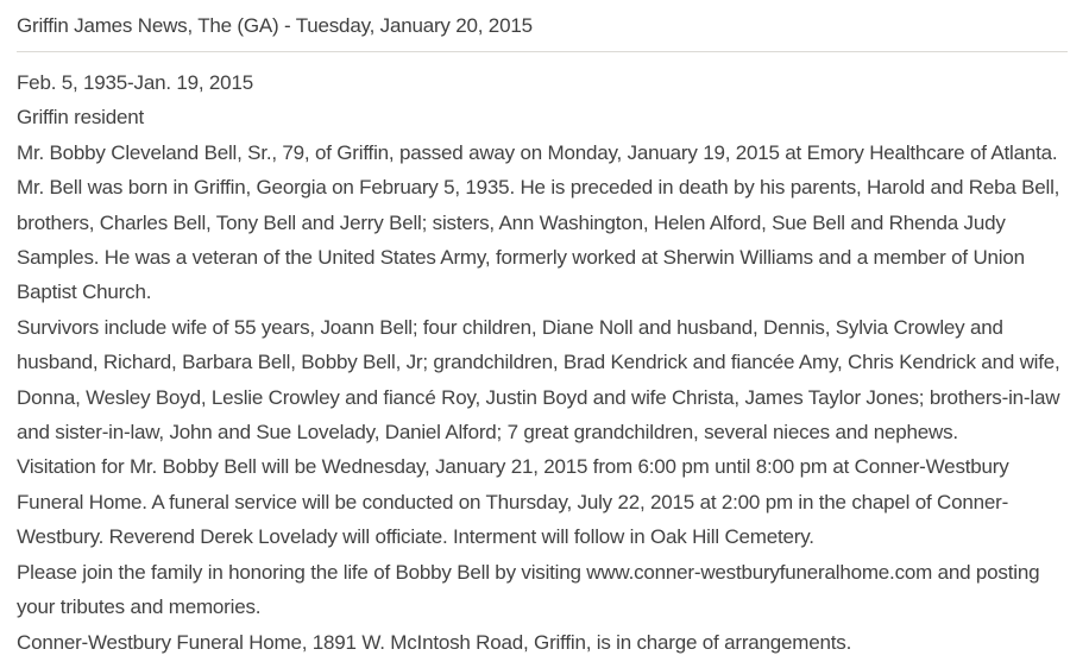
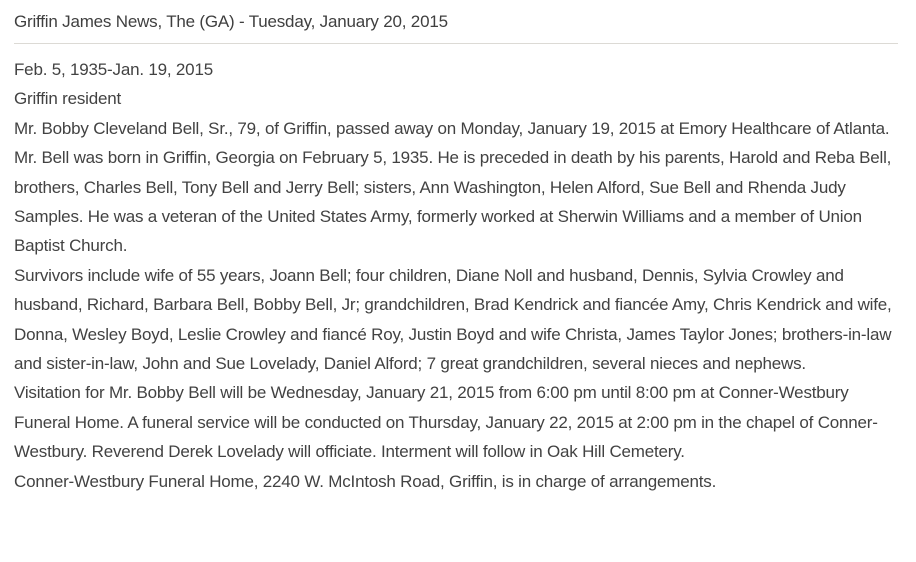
  Griffin James News, The (GA) - Tuesday, January 20, 2015
  Feb. 5, 1935-Jan. 19, 2015
  Griffin resident
  Mr. Bobby Cleveland Bell, Sr., 79, of Griffin, passed away on Monday, January 19, 2015 at Emory Healthcare of Atlanta. Mr. Bell was born in Griffin, Georgia on February 5, 1935. He is preceded in death by his parents, Harold and Reba Bell, brothers, Charles Bell, Tony Bell and Jerry Bell; sisters, Ann Washington, Helen Alford, Sue Bell and Rhenda Judy Samples. He was a veteran of the United States Army, formerly worked at Sherwin Williams and a member of Union Baptist Church.
  Survivors include wife of 55 years, Joann Bell; four children, Diane Noll and husband, Dennis, Sylvia Crowley and husband, Richard, Barbara Bell, Bobby Bell, Jr; grandchildren, Brad Kendrick and fiancée Amy, Chris Kendrick and wife, Donna, Wesley Boyd, Leslie Crowley and fiancé Roy, Justin Boyd and wife Christa, James Taylor Jones; brothers-in-law and sister-in-law, John and Sue Lovelady, Daniel Alford; 7 great grandchildren, several nieces and nephews.
- Visitation for Mr. Bobby Bell will be Wednesday, January 21, 2015 from 6:00 pm until 8:00 pm at Conner-Westbury Funeral Home. A funeral service will be conducted on Thursday, July 22, 2015 at 2:00 pm in the chapel of Conner-Westbury. Reverend Derek Lovelady will officiate. Interment will follow in Oak Hill Cemetery.
+ Visitation for Mr. Bobby Bell will be Wednesday, January 21, 2015 from 6:00 pm until 8:00 pm at Conner-Westbury Funeral Home. A funeral service will be conducted on Thursday, January 22, 2015 at 2:00 pm in the chapel of Conner-Westbury. Reverend Derek Lovelady will officiate. Interment will follow in Oak Hill Cemetery.
- Please join the family in honoring the life of Bobby Bell by visiting www.conner-westburyfuneralhome.com and posting your tributes and memories.
- Conner-Westbury Funeral Home, 1891 W. McIntosh Road, Griffin, is in charge of arrangements.
+ Conner-Westbury Funeral Home, 2240 W. McIntosh Road, Griffin, is in charge of arrangements.
